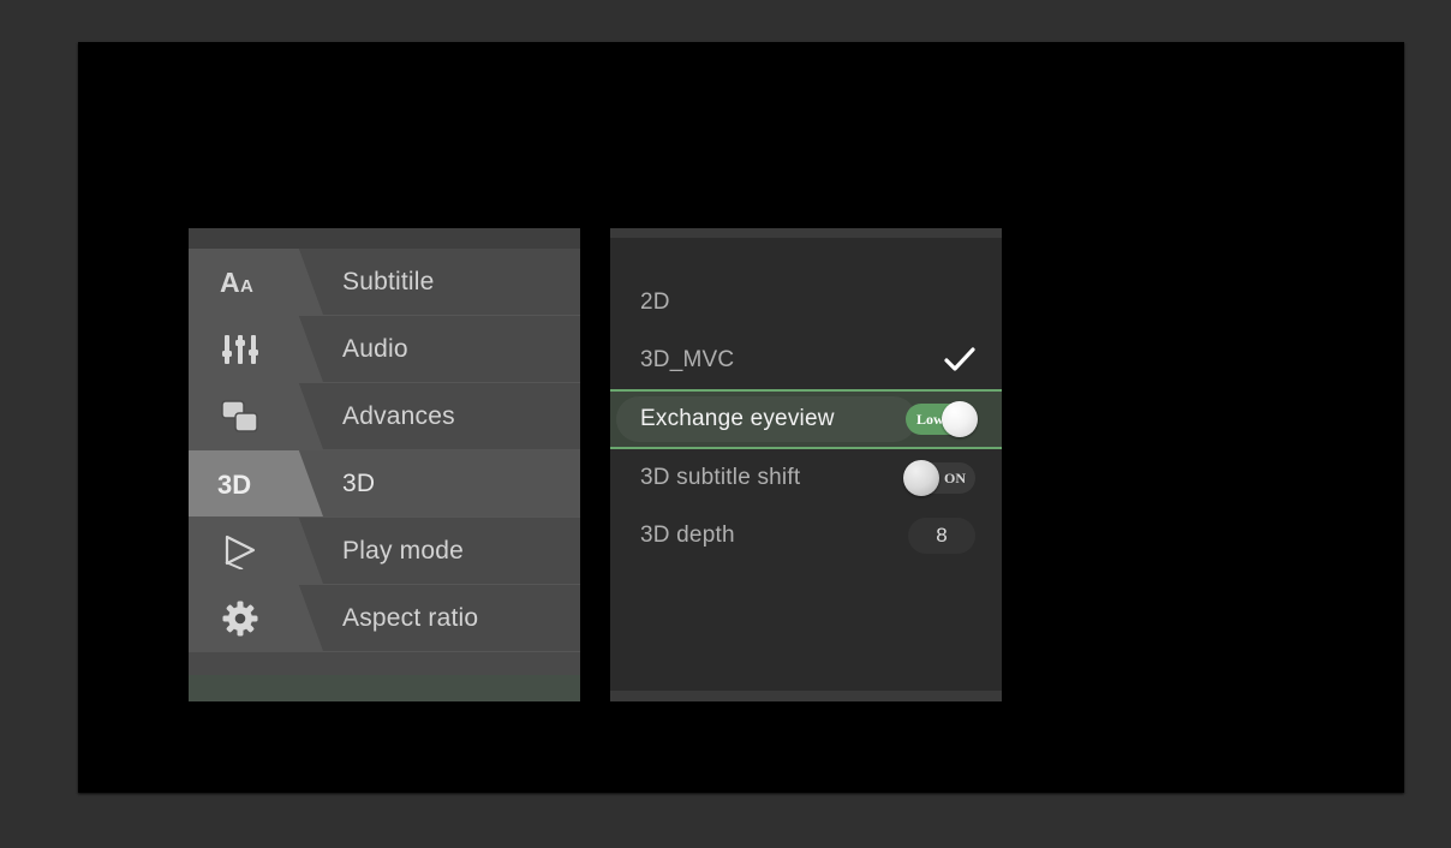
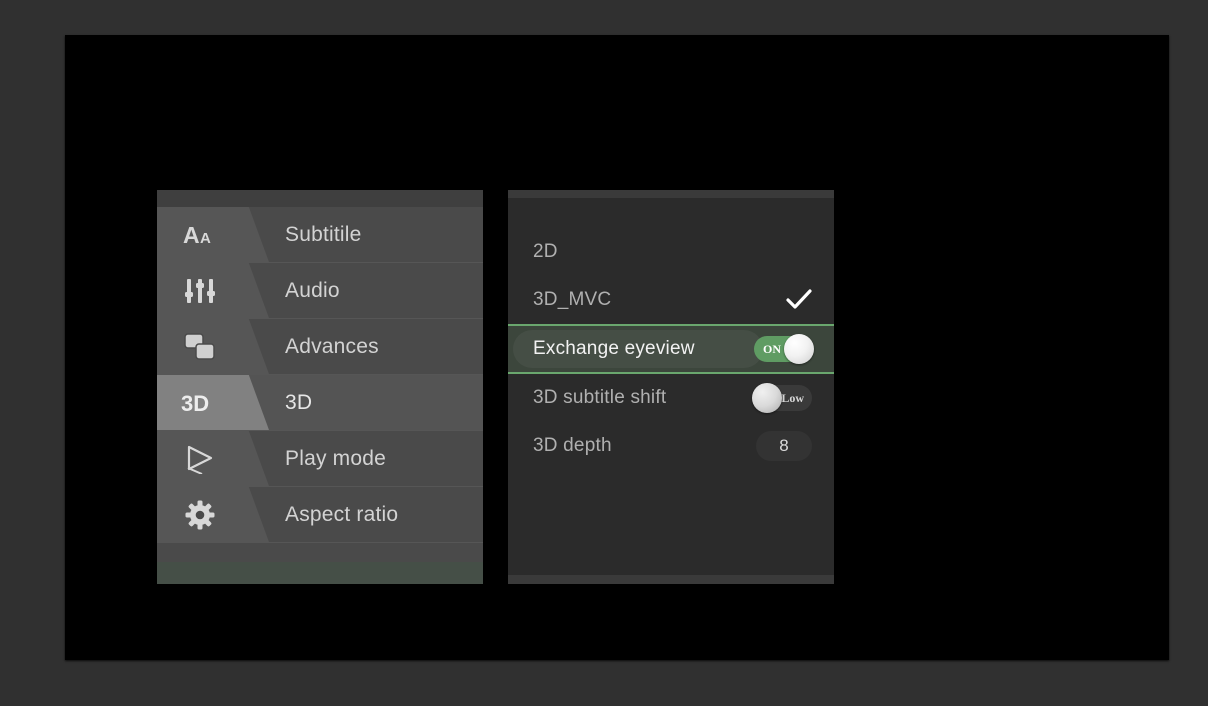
  A
  A
  Subtitile
  Audio
  Advances
  3D
  3D
  Play mode
  Aspect ratio
  2D
  3D_MVC
  Exchange eyeview
- Low
+ ON
  3D subtitle shift
- ON
+ Low
  3D depth
  8
